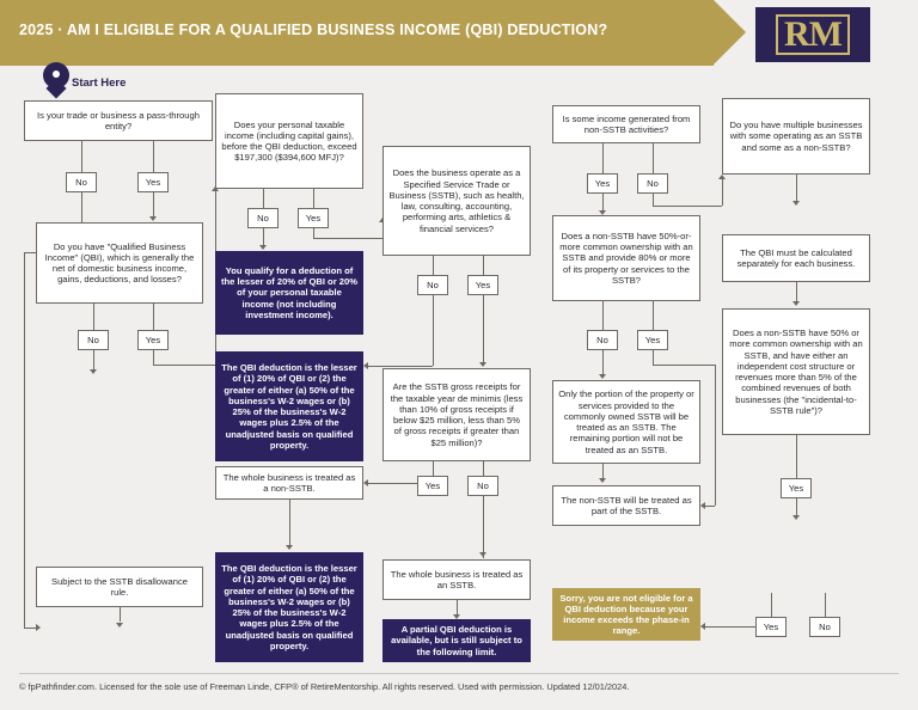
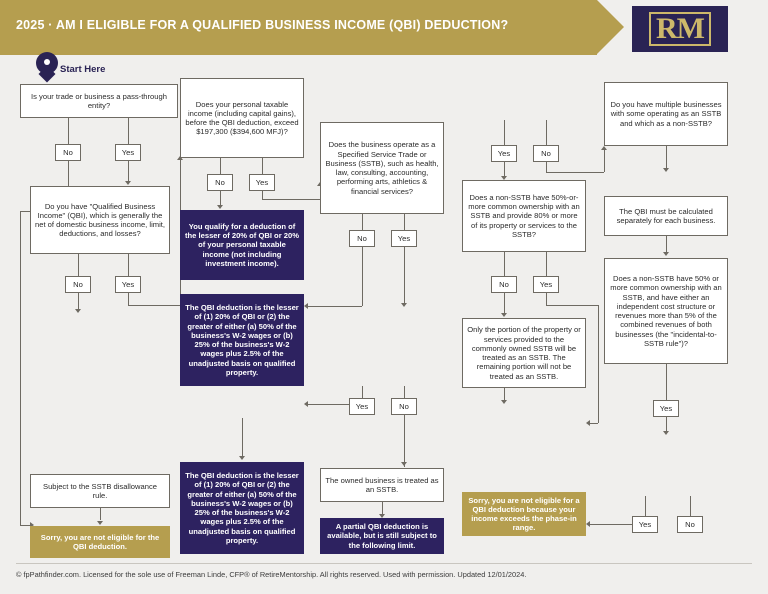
  2025 · AM I ELIGIBLE FOR A QUALIFIED BUSINESS INCOME (QBI) DEDUCTION?
  RM
  Start Here
  Is your trade or business a pass-through entity?
  No
  Yes
- Do you have "Qualified Business Income" (QBI), which is generally the net of domestic business income, gains, deductions, and losses?
+ Do you have "Qualified Business Income" (QBI), which is generally the net of domestic business income, limit, deductions, and losses?
  No
  Yes
  Subject to the SSTB disallowance rule.
+ Sorry, you are not eligible for the QBI deduction.
  Does your personal taxable income (including capital gains), before the QBI deduction, exceed $197,300 ($394,600 MFJ)?
  No
  Yes
  You qualify for a deduction of the lesser of 20% of QBI or 20% of your personal taxable income (not including investment income).
  The QBI deduction is the lesser of (1) 20% of QBI or (2) the greater of either (a) 50% of the business's W-2 wages or (b) 25% of the business's W-2 wages plus 2.5% of the unadjusted basis on qualified property.
- The whole business is treated as a non-SSTB.
  The QBI deduction is the lesser of (1) 20% of QBI or (2) the greater of either (a) 50% of the business's W-2 wages or (b) 25% of the business's W-2 wages plus 2.5% of the unadjusted basis on qualified property.
  Does the business operate as a Specified Service Trade or Business (SSTB), such as health, law, consulting, accounting, performing arts, athletics & financial services?
  No
  Yes
- Are the SSTB gross receipts for the taxable year de minimis (less than 10% of gross receipts if below $25 million, less than 5% of gross receipts if greater than $25 million)?
  Yes
  No
- The whole business is treated as an SSTB.
+ The owned business is treated as an SSTB.
  A partial QBI deduction is available, but is still subject to the following limit.
- Is some income generated from non-SSTB activities?
  Yes
  No
  Does a non-SSTB have 50%-or-more common ownership with an SSTB and provide 80% or more of its property or services to the SSTB?
  No
  Yes
  Only the portion of the property or services provided to the commonly owned SSTB will be treated as an SSTB. The remaining portion will not be treated as an SSTB.
- The non-SSTB will be treated as part of the SSTB.
  Sorry, you are not eligible for a QBI deduction because your income exceeds the phase-in range.
- Do you have multiple businesses with some operating as an SSTB and some as a non-SSTB?
+ Do you have multiple businesses with some operating as an SSTB and which as a non-SSTB?
  The QBI must be calculated separately for each business.
  Does a non-SSTB have 50% or more common ownership with an SSTB, and have either an independent cost structure or revenues more than 5% of the combined revenues of both businesses (the "incidental-to-SSTB rule")?
  Yes
  Yes
  No
  © fpPathfinder.com. Licensed for the sole use of Freeman Linde, CFP® of RetireMentorship. All rights reserved. Used with permission. Updated 12/01/2024.
